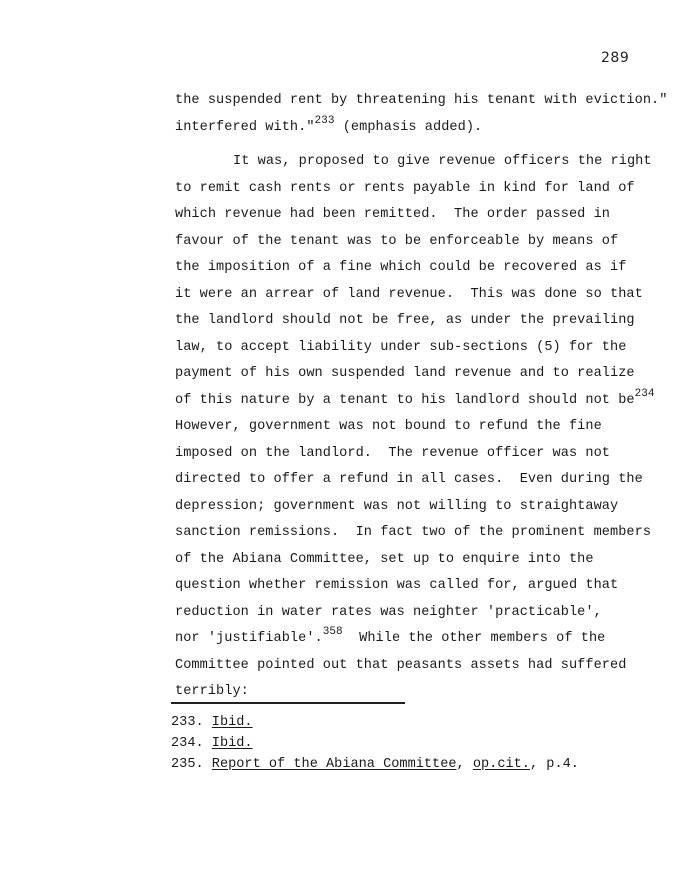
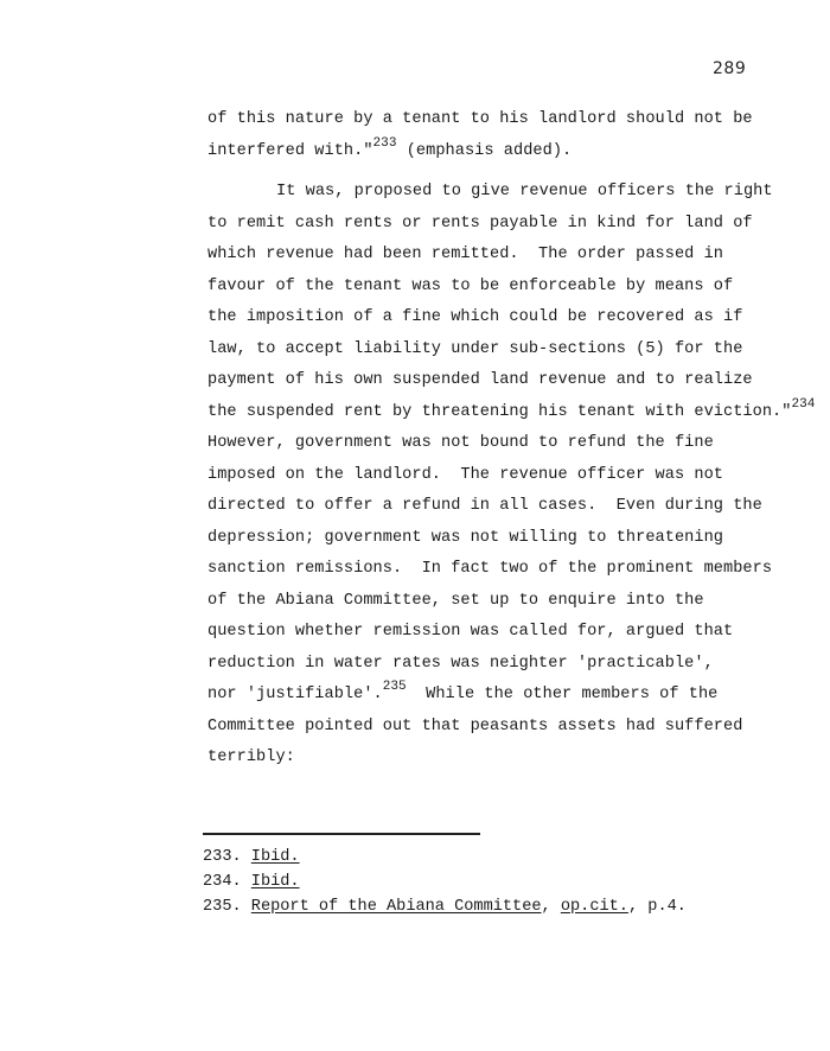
  289
- the suspended rent by threatening his tenant with eviction."
+ of this nature by a tenant to his landlord should not be
  interfered with."233 (emphasis added).
  It was, proposed to give revenue officers the right
  to remit cash rents or rents payable in kind for land of
  which revenue had been remitted. The order passed in
  favour of the tenant was to be enforceable by means of
  the imposition of a fine which could be recovered as if
- it were an arrear of land revenue. This was done so that
- the landlord should not be free, as under the prevailing
  law, to accept liability under sub-sections (5) for the
  payment of his own suspended land revenue and to realize
- of this nature by a tenant to his landlord should not be234
+ the suspended rent by threatening his tenant with eviction."234
  However, government was not bound to refund the fine
  imposed on the landlord. The revenue officer was not
  directed to offer a refund in all cases. Even during the
- depression; government was not willing to straightaway
+ depression; government was not willing to threatening
  sanction remissions. In fact two of the prominent members
  of the Abiana Committee, set up to enquire into the
  question whether remission was called for, argued that
  reduction in water rates was neighter 'practicable',
- nor 'justifiable'.358 While the other members of the
+ nor 'justifiable'.235 While the other members of the
  Committee pointed out that peasants assets had suffered
  terribly:
  233. Ibid.
  234. Ibid.
  235. Report of the Abiana Committee, op.cit., p.4.
